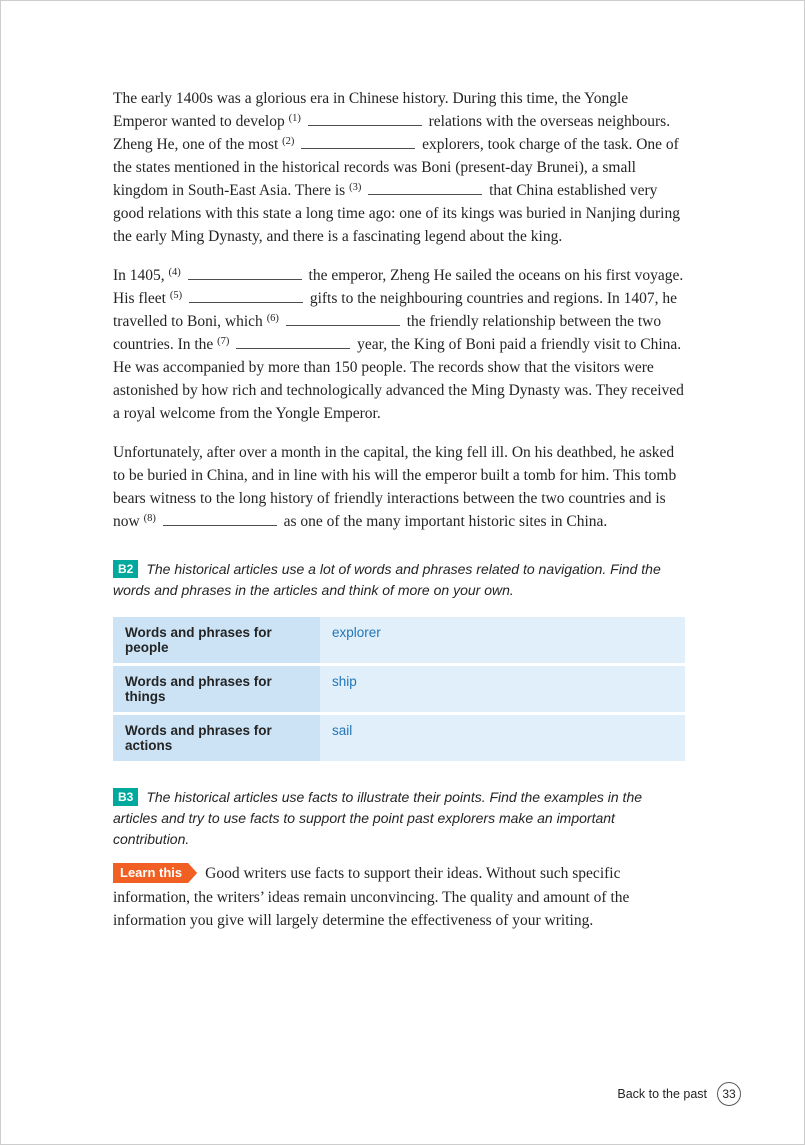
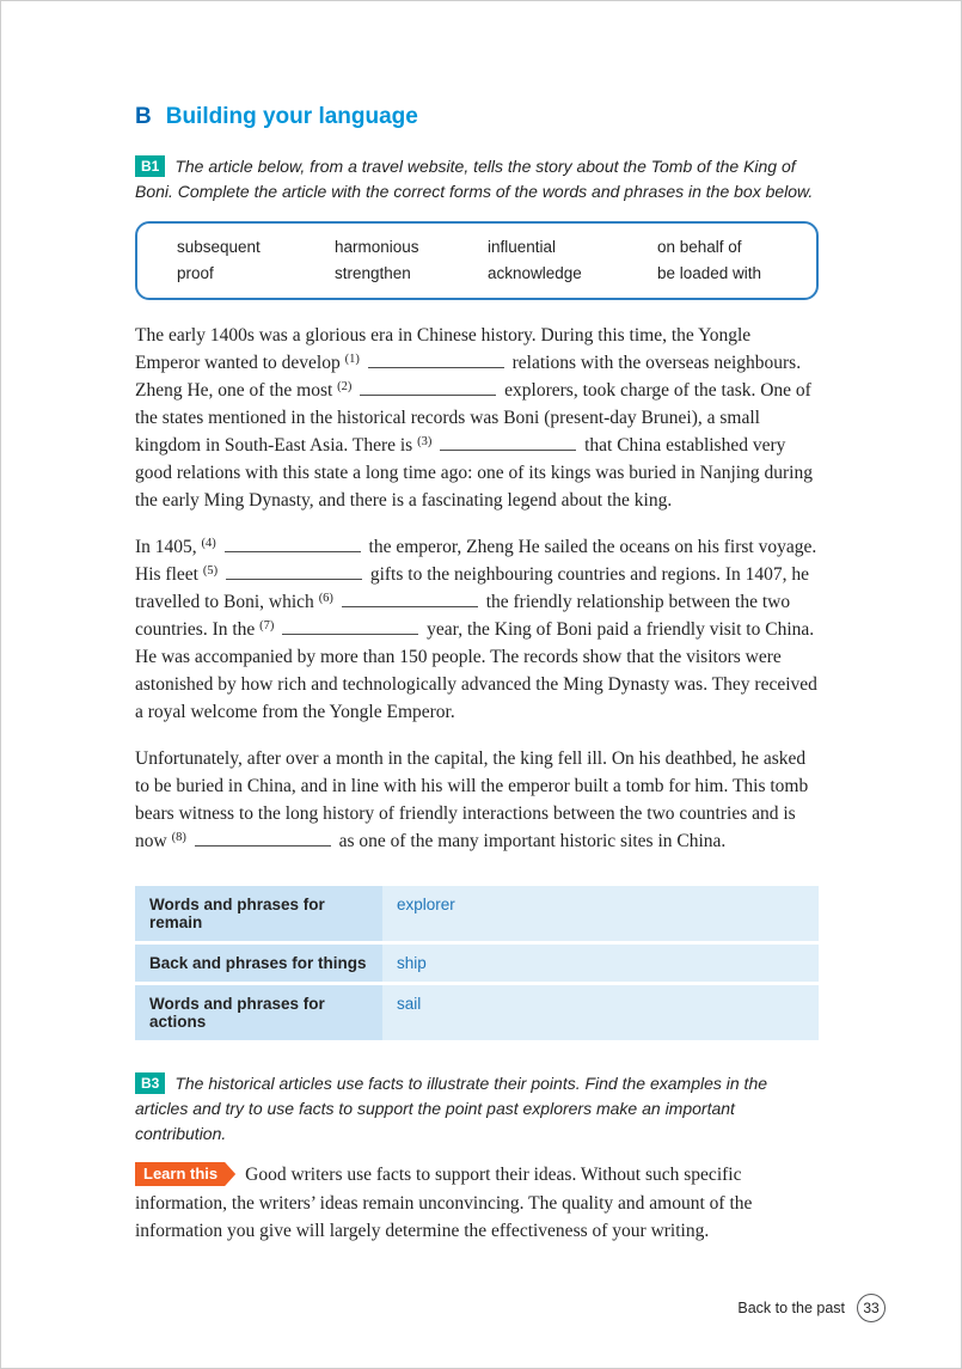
+ B Building your language
+ B1 The article below, from a travel website, tells the story about the Tomb of the King of Boni. Complete the article with the correct forms of the words and phrases in the box below.
+ subsequent
+ harmonious
+ influential
+ on behalf of
+ proof
+ strengthen
+ acknowledge
+ be loaded with
  The early 1400s was a glorious era in Chinese history. During this time, the Yongle Emperor wanted to develop (1) relations with the overseas neighbours. Zheng He, one of the most (2) explorers, took charge of the task. One of the states mentioned in the historical records was Boni (present-day Brunei), a small kingdom in South-East Asia. There is (3) that China established very good relations with this state a long time ago: one of its kings was buried in Nanjing during the early Ming Dynasty, and there is a fascinating legend about the king.
  In 1405, (4) the emperor, Zheng He sailed the oceans on his first voyage. His fleet (5) gifts to the neighbouring countries and regions. In 1407, he travelled to Boni, which (6) the friendly relationship between the two countries. In the (7) year, the King of Boni paid a friendly visit to China. He was accompanied by more than 150 people. The records show that the visitors were astonished by how rich and technologically advanced the Ming Dynasty was. They received a royal welcome from the Yongle Emperor.
  Unfortunately, after over a month in the capital, the king fell ill. On his deathbed, he asked to be buried in China, and in line with his will the emperor built a tomb for him. This tomb bears witness to the long history of friendly interactions between the two countries and is now (8) as one of the many important historic sites in China.
- B2 The historical articles use a lot of words and phrases related to navigation. Find the words and phrases in the articles and think of more on your own.
- Words and phrases for people
+ Words and phrases for remain
  explorer
- Words and phrases for things
+ Back and phrases for things
  ship
  Words and phrases for actions
  sail
  B3 The historical articles use facts to illustrate their points. Find the examples in the articles and try to use facts to support the point past explorers make an important contribution.
  Learn this Good writers use facts to support their ideas. Without such specific information, the writers’ ideas remain unconvincing. The quality and amount of the information you give will largely determine the effectiveness of your writing.
  Back to the past
  33
